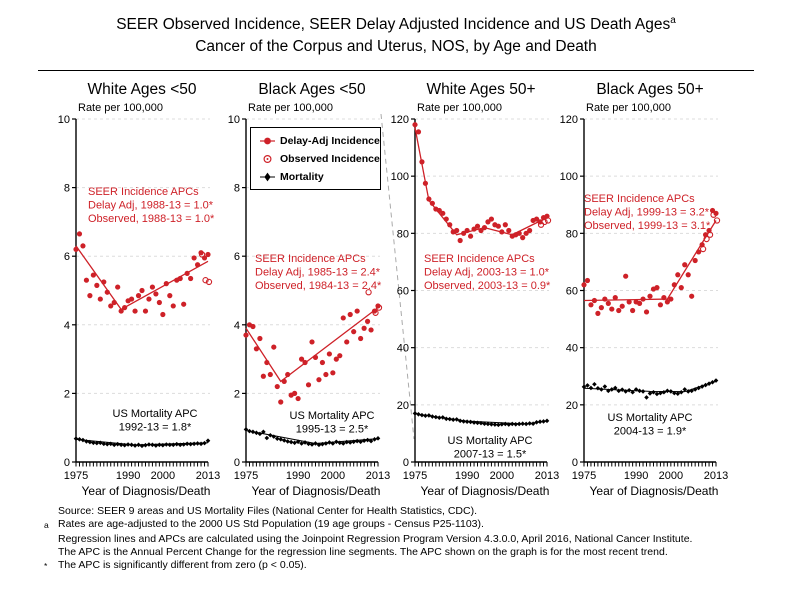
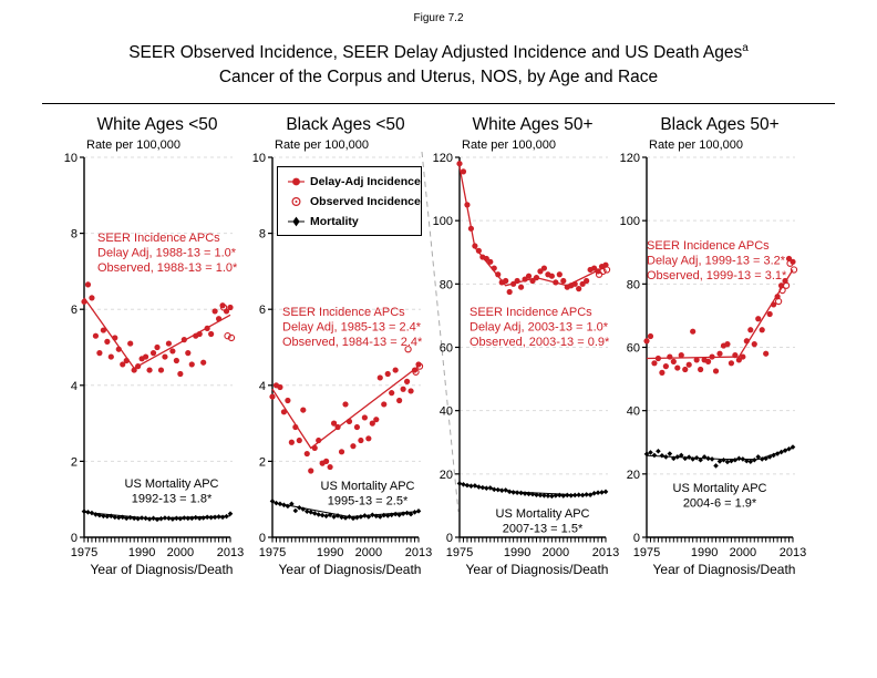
+ Figure 7.2
  SEER Observed Incidence, SEER Delay Adjusted Incidence and US Death Agesa
- Cancer of the Corpus and Uterus, NOS, by Age and Death
+ Cancer of the Corpus and Uterus, NOS, by Age and Race
  0
  2
  4
  6
  8
  10
  1975
  1990
  2000
  2013
  White Ages <50
  Rate per 100,000
  Year of Diagnosis/Death
  SEER Incidence APCs
  Delay Adj, 1988-13 = 1.0*
  Observed, 1988-13 = 1.0*
  US Mortality APC
  1992-13 = 1.8*
  0
  2
  4
  6
  8
  10
  1975
  1990
  2000
  2013
  Black Ages <50
  Rate per 100,000
  Year of Diagnosis/Death
  SEER Incidence APCs
  Delay Adj, 1985-13 = 2.4*
  Observed, 1984-13 = 2.4*
  US Mortality APC
  1995-13 = 2.5*
  0
  20
  40
  60
  80
  100
  120
  1975
  1990
  2000
  2013
  White Ages 50+
  Rate per 100,000
  Year of Diagnosis/Death
  SEER Incidence APCs
  Delay Adj, 2003-13 = 1.0*
  Observed, 2003-13 = 0.9*
  US Mortality APC
  2007-13 = 1.5*
  0
  20
  40
  60
  80
  100
  120
  1975
  1990
  2000
  2013
  Black Ages 50+
  Rate per 100,000
  Year of Diagnosis/Death
  SEER Incidence APCs
  Delay Adj, 1999-13 = 3.2*
  Observed, 1999-13 = 3.1*
  US Mortality APC
- 2004-13 = 1.9*
+ 2004-6 = 1.9*
  Delay-Adj Incidence
  Observed Incidence
  Mortality
- Source: SEER 9 areas and US Mortality Files (National Center for Health Statistics, CDC).
- a
- Rates are age-adjusted to the 2000 US Std Population (19 age groups - Census P25-1103).
- Regression lines and APCs are calculated using the Joinpoint Regression Program Version 4.3.0.0, April 2016, National Cancer Institute.
- The APC is the Annual Percent Change for the regression line segments. The APC shown on the graph is for the most recent trend.
- *
- The APC is significantly different from zero (p < 0.05).
